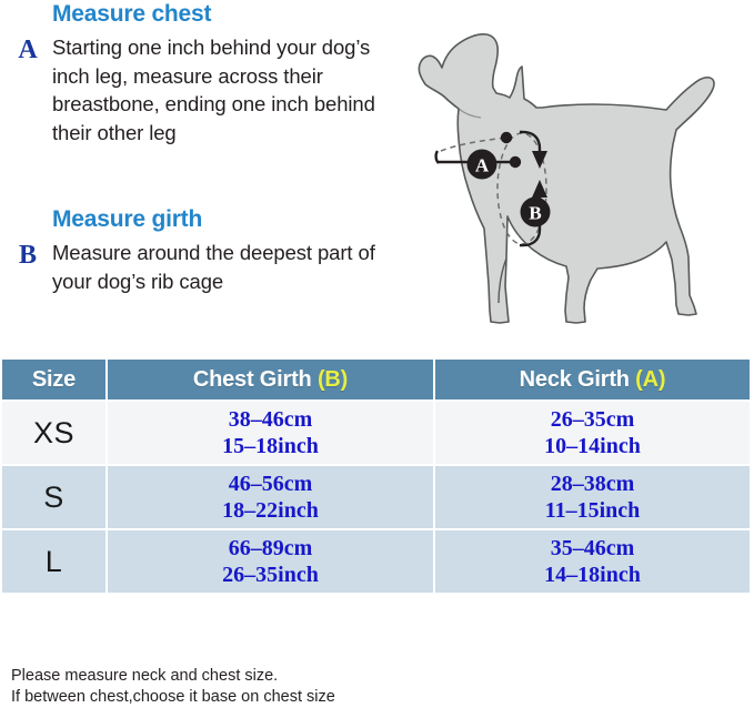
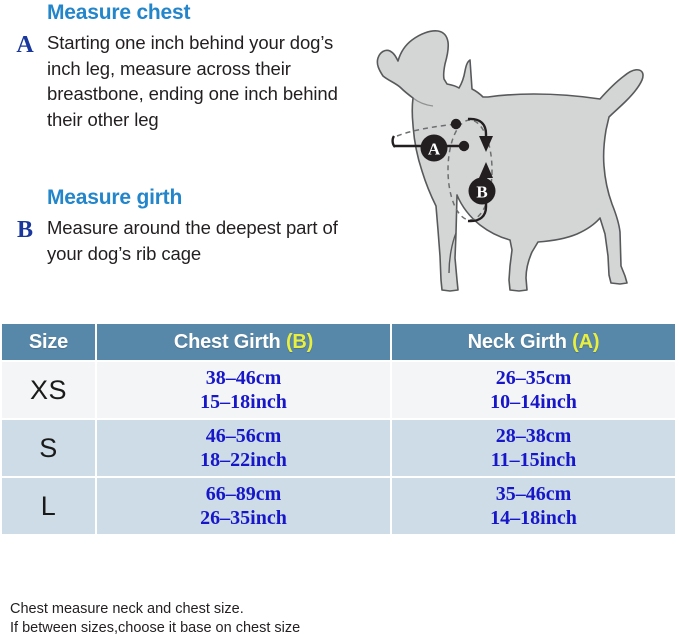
  Measure chest
  A
  Starting one inch behind your dog’s inch leg, measure across their breastbone, ending one inch behind their other leg
  Measure girth
  B
  Measure around the deepest part of your dog’s rib cage
  A
  B
  Size	Chest Girth (B)	Neck Girth (A)
  XS	38–46cm 15–18inch	26–35cm 10–14inch
  S	46–56cm 18–22inch	28–38cm 11–15inch
  L	66–89cm 26–35inch	35–46cm 14–18inch
- Please measure neck and chest size.
+ Chest measure neck and chest size.
- If between chest,choose it base on chest size
+ If between sizes,choose it base on chest size
